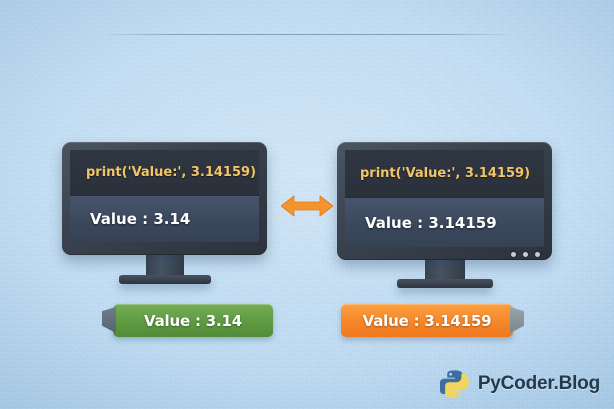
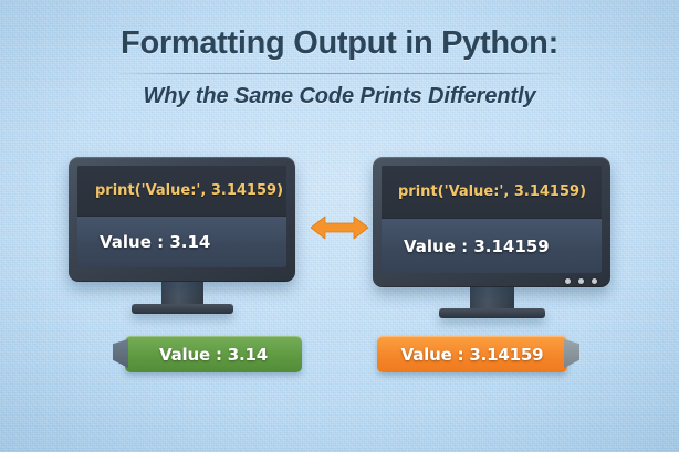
+ Formatting Output in Python:
+ Why the Same Code Prints Differently
  print('Value:', 3.14159)
  Value : 3.14
  print('Value:', 3.14159)
  Value : 3.14159
  Value : 3.14
  Value : 3.14159
- PyCoder.Blog
